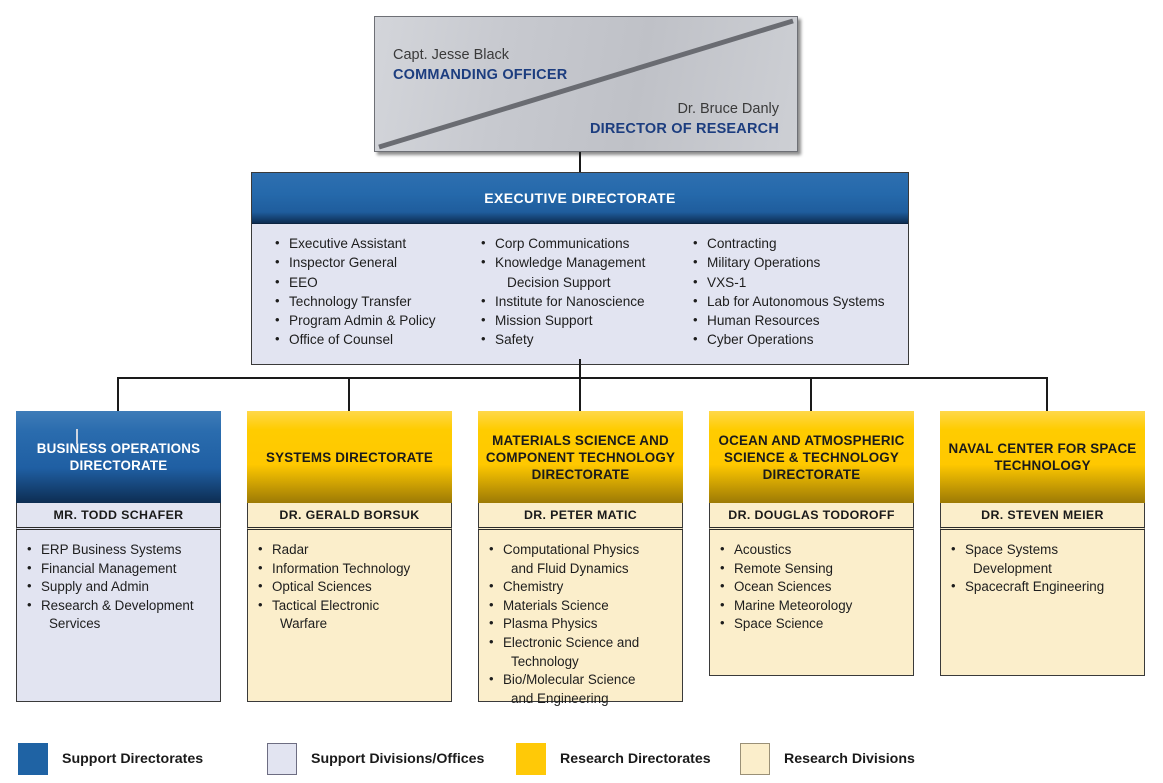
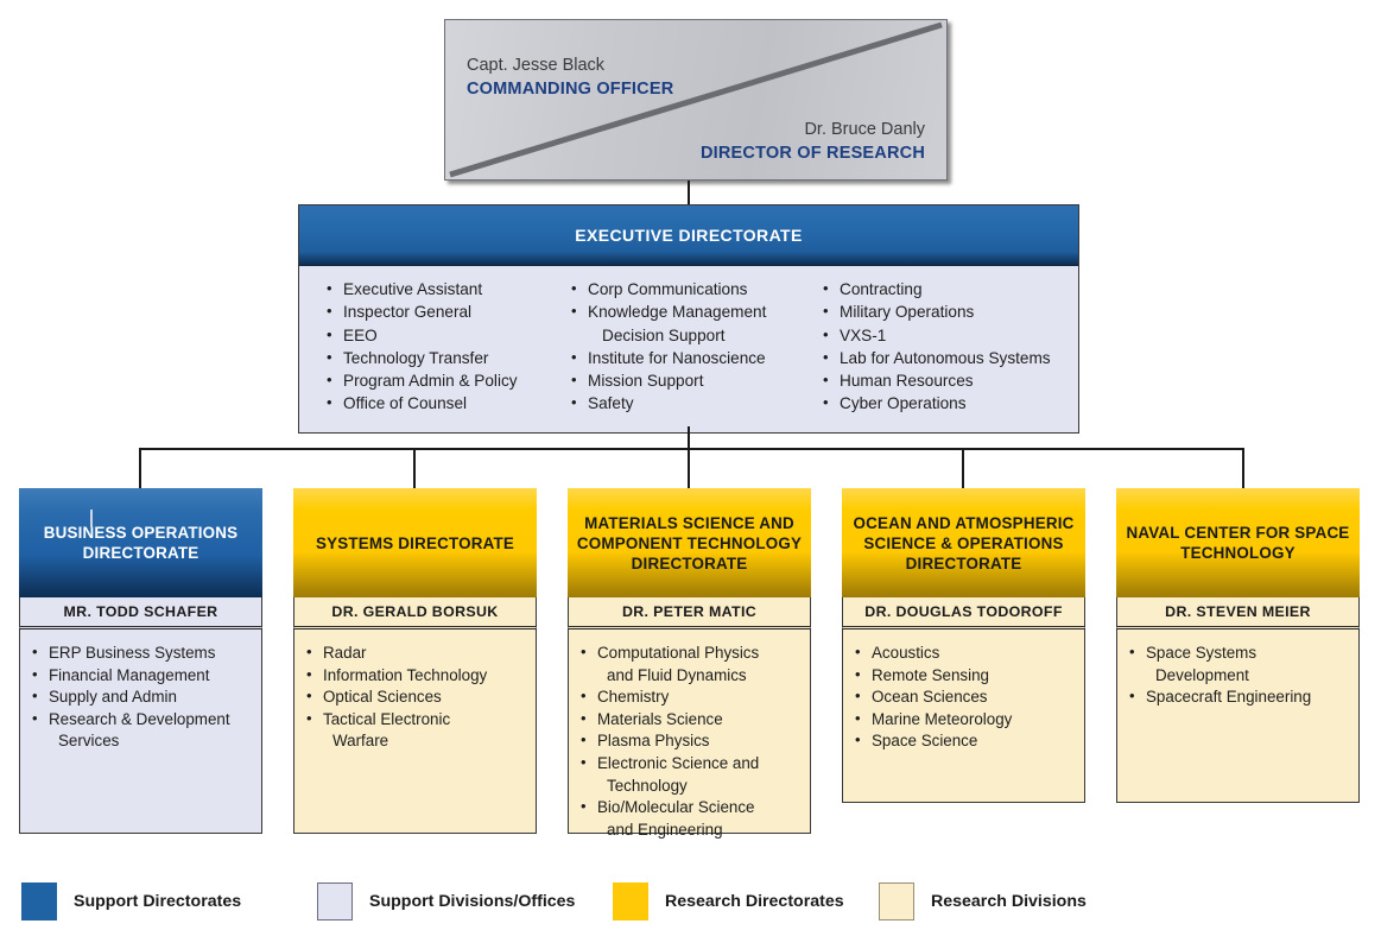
  Capt. Jesse Black
  COMMANDING OFFICER
  Dr. Bruce Danly
  DIRECTOR OF RESEARCH
  EXECUTIVE DIRECTORATE
  Executive Assistant
  Inspector General
  EEO
  Technology Transfer
  Program Admin & Policy
  Office of Counsel
  Corp Communications
  Knowledge Management
  Decision Support
  Institute for Nanoscience
  Mission Support
  Safety
  Contracting
  Military Operations
  VXS-1
  Lab for Autonomous Systems
  Human Resources
  Cyber Operations
  BUSINESS OPERATIONS DIRECTORATE
  MR. TODD SCHAFER
  ERP Business Systems
  Financial Management
  Supply and Admin
  Research & Development
  Services
  SYSTEMS DIRECTORATE
  DR. GERALD BORSUK
  Radar
  Information Technology
  Optical Sciences
  Tactical Electronic
  Warfare
  MATERIALS SCIENCE AND COMPONENT TECHNOLOGY DIRECTORATE
  DR. PETER MATIC
  Computational Physics
  and Fluid Dynamics
  Chemistry
  Materials Science
  Plasma Physics
  Electronic Science and
  Technology
  Bio/Molecular Science
  and Engineering
- OCEAN AND ATMOSPHERIC SCIENCE & TECHNOLOGY DIRECTORATE
+ OCEAN AND ATMOSPHERIC SCIENCE & OPERATIONS DIRECTORATE
  DR. DOUGLAS TODOROFF
  Acoustics
  Remote Sensing
  Ocean Sciences
  Marine Meteorology
  Space Science
  NAVAL CENTER FOR SPACE TECHNOLOGY
  DR. STEVEN MEIER
  Space Systems
  Development
  Spacecraft Engineering
  Support Directorates
  Support Divisions/Offices
  Research Directorates
  Research Divisions
